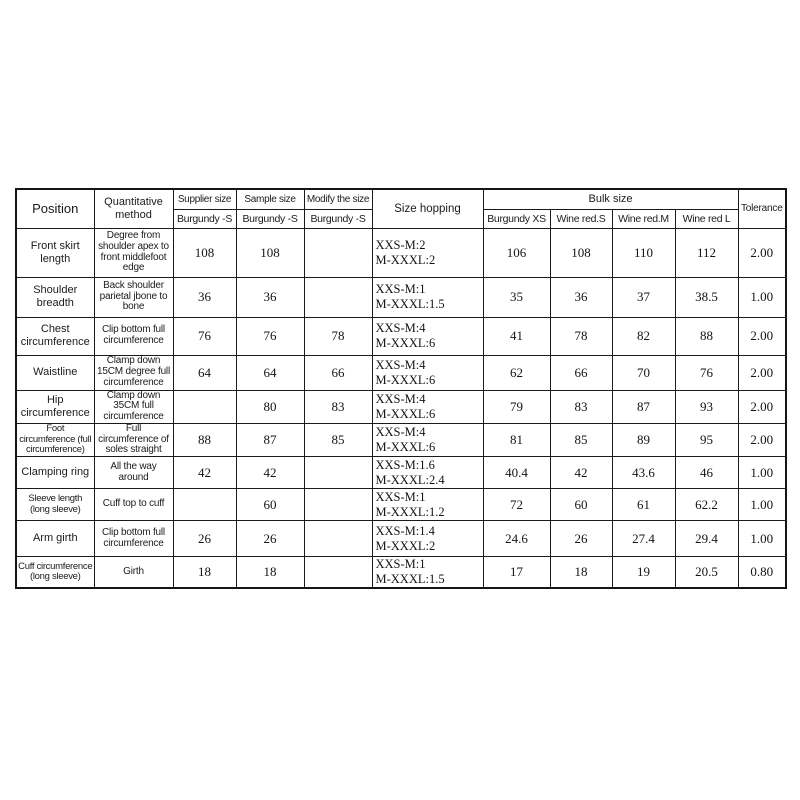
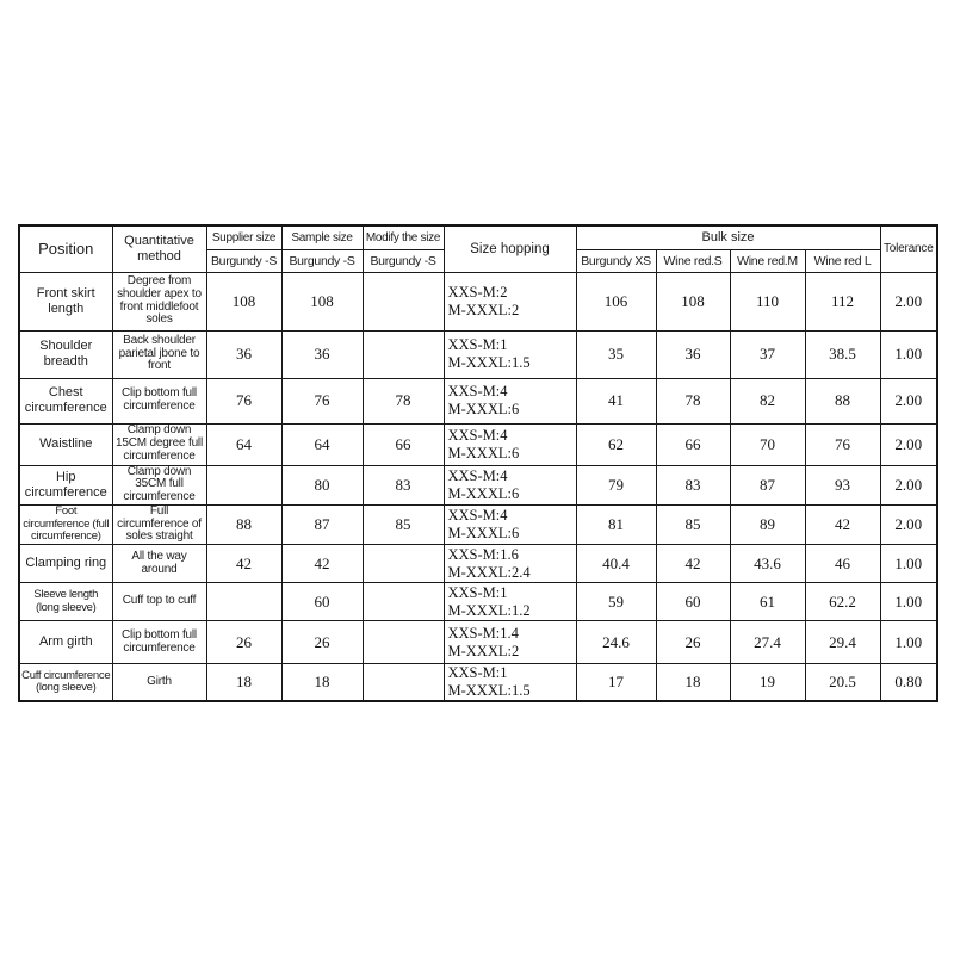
  Position	Quantitative method	Supplier size	Sample size	Modify the size	Size hopping	Bulk size	Tolerance
  Burgundy -S	Burgundy -S	Burgundy -S	Burgundy XS	Wine red.S	Wine red.M	Wine red L
- Front skirt length	Degree from shoulder apex to front middlefoot edge	108	108		XXS-M:2M-XXXL:2	106	108	110	112	2.00
+ Front skirt length	Degree from shoulder apex to front middlefoot soles	108	108		XXS-M:2M-XXXL:2	106	108	110	112	2.00
- Shoulder breadth	Back shoulder parietal jbone to bone	36	36		XXS-M:1M-XXXL:1.5	35	36	37	38.5	1.00
+ Shoulder breadth	Back shoulder parietal jbone to front	36	36		XXS-M:1M-XXXL:1.5	35	36	37	38.5	1.00
  Chest circumference	Clip bottom full circumference	76	76	78	XXS-M:4M-XXXL:6	41	78	82	88	2.00
  Waistline	Clamp down 15CM degree full circumference	64	64	66	XXS-M:4M-XXXL:6	62	66	70	76	2.00
  Hip circumference	Clamp down 35CM full circumference		80	83	XXS-M:4M-XXXL:6	79	83	87	93	2.00
- Foot circumference (full circumference)	Full circumference of soles straight	88	87	85	XXS-M:4M-XXXL:6	81	85	89	95	2.00
+ Foot circumference (full circumference)	Full circumference of soles straight	88	87	85	XXS-M:4M-XXXL:6	81	85	89	42	2.00
  Clamping ring	All the way around	42	42		XXS-M:1.6M-XXXL:2.4	40.4	42	43.6	46	1.00
- Sleeve length (long sleeve)	Cuff top to cuff		60		XXS-M:1M-XXXL:1.2	72	60	61	62.2	1.00
+ Sleeve length (long sleeve)	Cuff top to cuff		60		XXS-M:1M-XXXL:1.2	59	60	61	62.2	1.00
  Arm girth	Clip bottom full circumference	26	26		XXS-M:1.4M-XXXL:2	24.6	26	27.4	29.4	1.00
  Cuff circumference (long sleeve)	Girth	18	18		XXS-M:1M-XXXL:1.5	17	18	19	20.5	0.80
